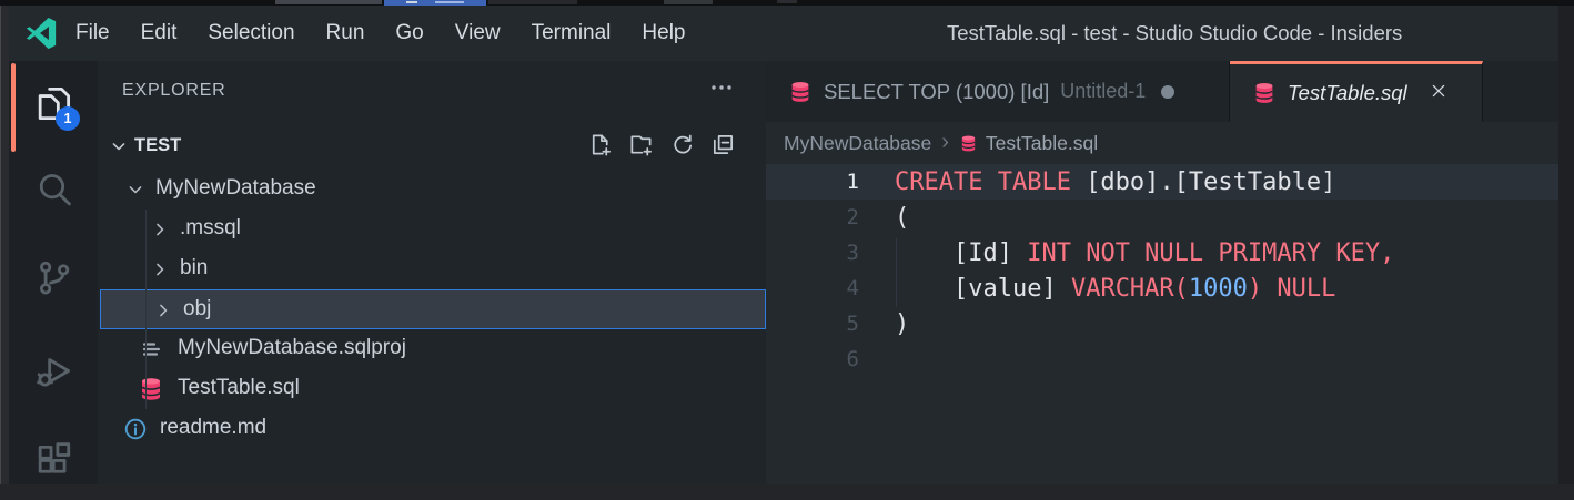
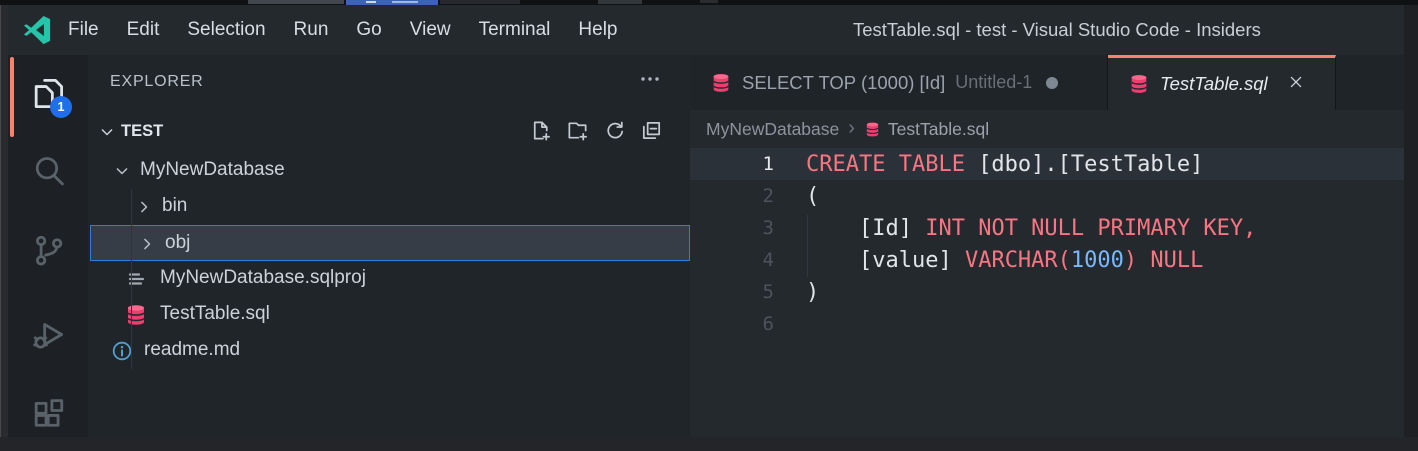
  File
  Edit
  Selection
  Run
  Go
  View
  Terminal
  Help
- TestTable.sql - test - Studio Studio Code - Insiders
+ TestTable.sql - test - Visual Studio Code - Insiders
  1
  EXPLORER
  TEST
  MyNewDatabase
- .mssql
  bin
  obj
  MyNewDatabase.sqlproj
  TestTable.sql
  readme.md
  SELECT TOP (1000) [Id]
  Untitled-1
  TestTable.sql
  MyNewDatabase
  ›
  TestTable.sql
  1
  CREATE TABLE [dbo].[TestTable]
  2
  (
  3
  [Id] INT NOT NULL PRIMARY KEY,
  4
  [value] VARCHAR(1000) NULL
  5
  )
  6
